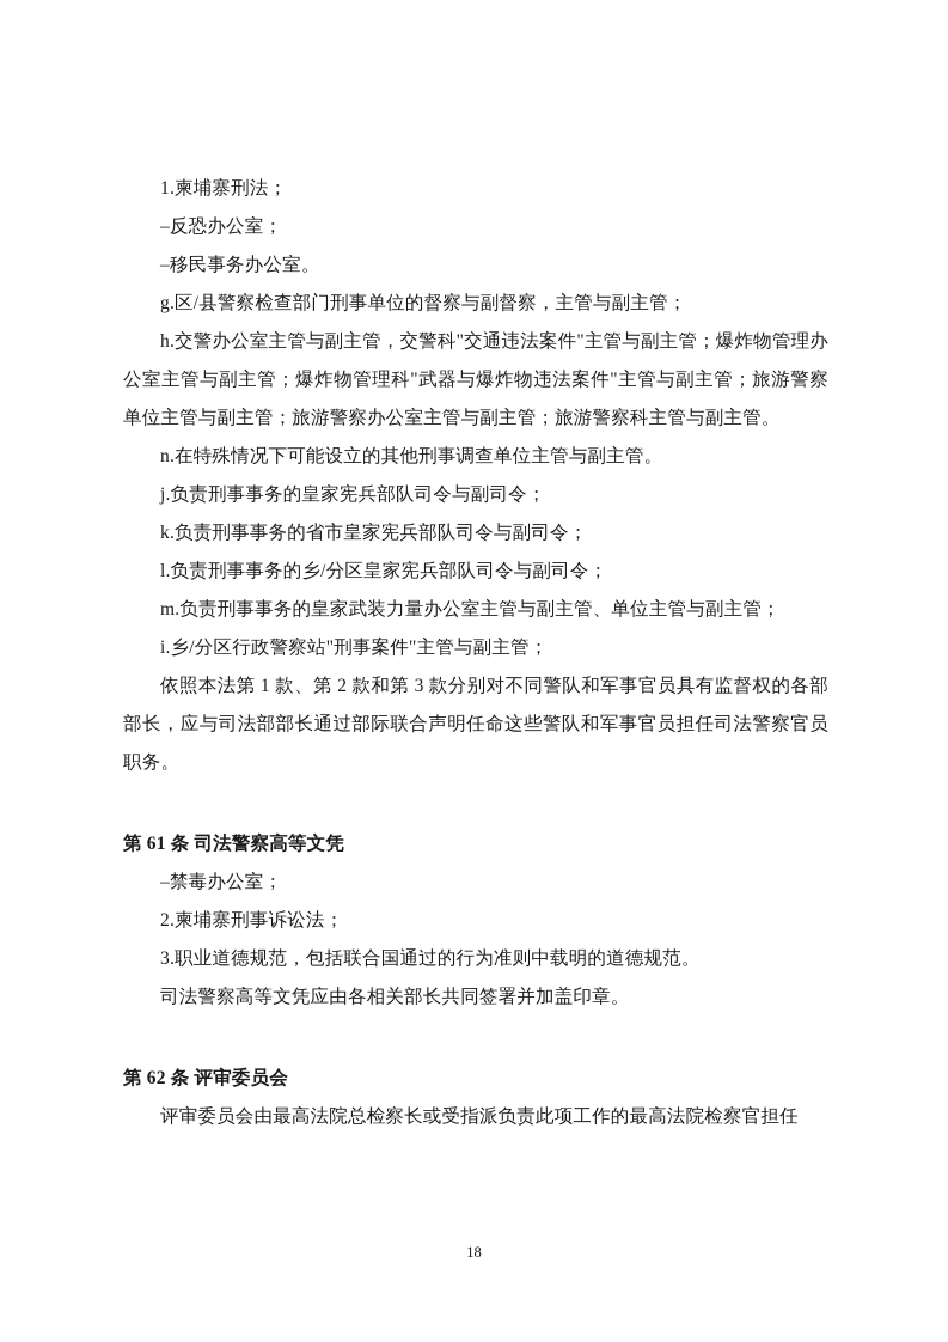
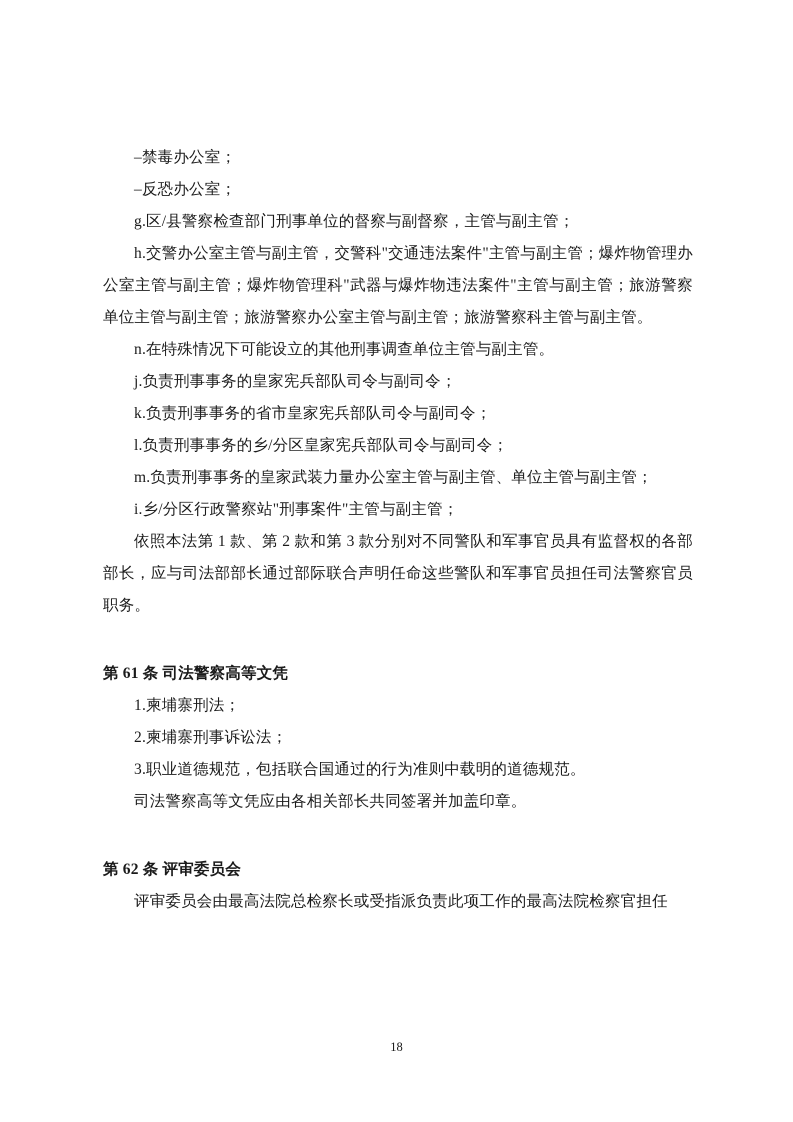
- 1.柬埔寨刑法；
+ –禁毒办公室；
  –反恐办公室；
- –移民事务办公室。
  g.区/县警察检查部门刑事单位的督察与副督察，主管与副主管；
  h.交警办公室主管与副主管，交警科"交通违法案件"主管与副主管；爆炸物管理办公室主管与副主管；爆炸物管理科"武器与爆炸物违法案件"主管与副主管；旅游警察单位主管与副主管；旅游警察办公室主管与副主管；旅游警察科主管与副主管。
  n.在特殊情况下可能设立的其他刑事调查单位主管与副主管。
  j.负责刑事事务的皇家宪兵部队司令与副司令；
  k.负责刑事事务的省市皇家宪兵部队司令与副司令；
  l.负责刑事事务的乡/分区皇家宪兵部队司令与副司令；
  m.负责刑事事务的皇家武装力量办公室主管与副主管、单位主管与副主管；
  i.乡/分区行政警察站"刑事案件"主管与副主管；
  依照本法第 1 款、第 2 款和第 3 款分别对不同警队和军事官员具有监督权的各部部长，应与司法部部长通过部际联合声明任命这些警队和军事官员担任司法警察官员职务。
  第 61 条 司法警察高等文凭
- –禁毒办公室；
+ 1.柬埔寨刑法；
  2.柬埔寨刑事诉讼法；
  3.职业道德规范，包括联合国通过的行为准则中载明的道德规范。
  司法警察高等文凭应由各相关部长共同签署并加盖印章。
  第 62 条 评审委员会
  评审委员会由最高法院总检察长或受指派负责此项工作的最高法院检察官担任
  18
